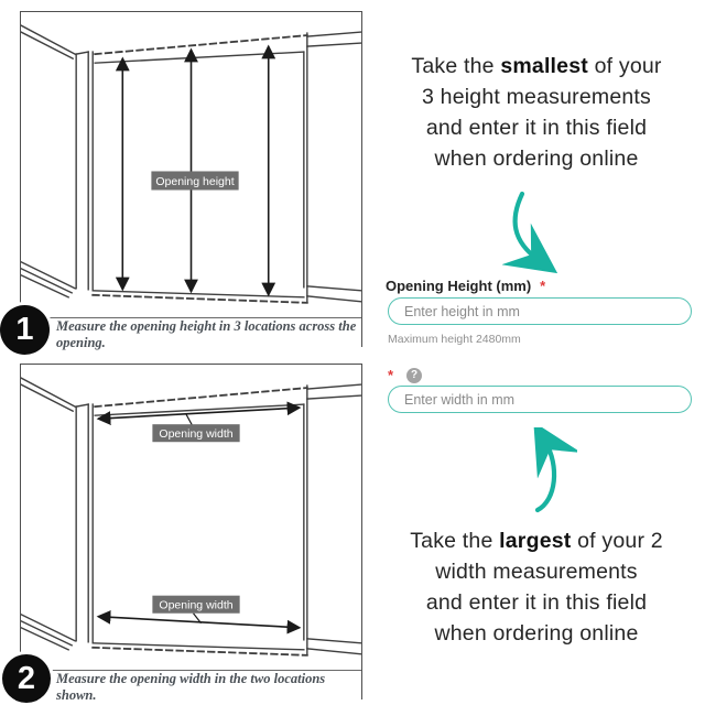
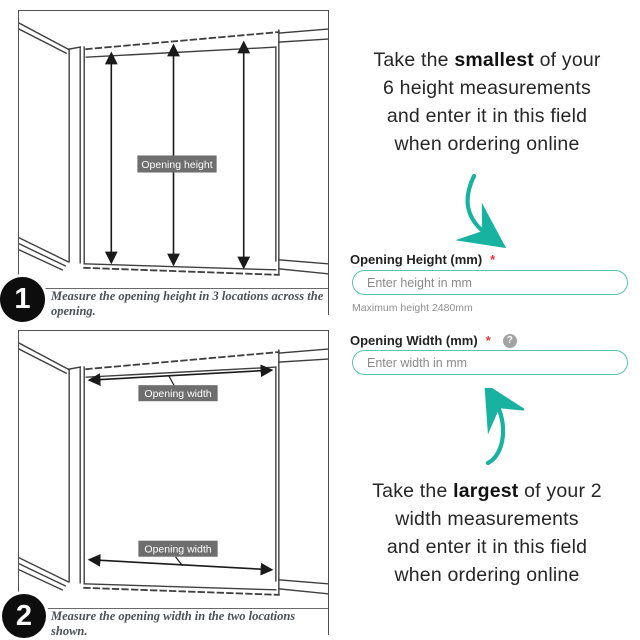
  Opening height
  Measure the opening height in 3 locations across the opening.
  Opening width
  Opening width
  Measure the opening width in the two locations shown.
  1
  2
  Take the smallest of your
- 3 height measurements
+ 6 height measurements
  and enter it in this field
  when ordering online
  Opening Height (mm)
  *
  Enter height in mm
  Maximum height 2480mm
+ Opening Width (mm)
  *
  ?
  Enter width in mm
  Take the largest of your 2
  width measurements
  and enter it in this field
  when ordering online
